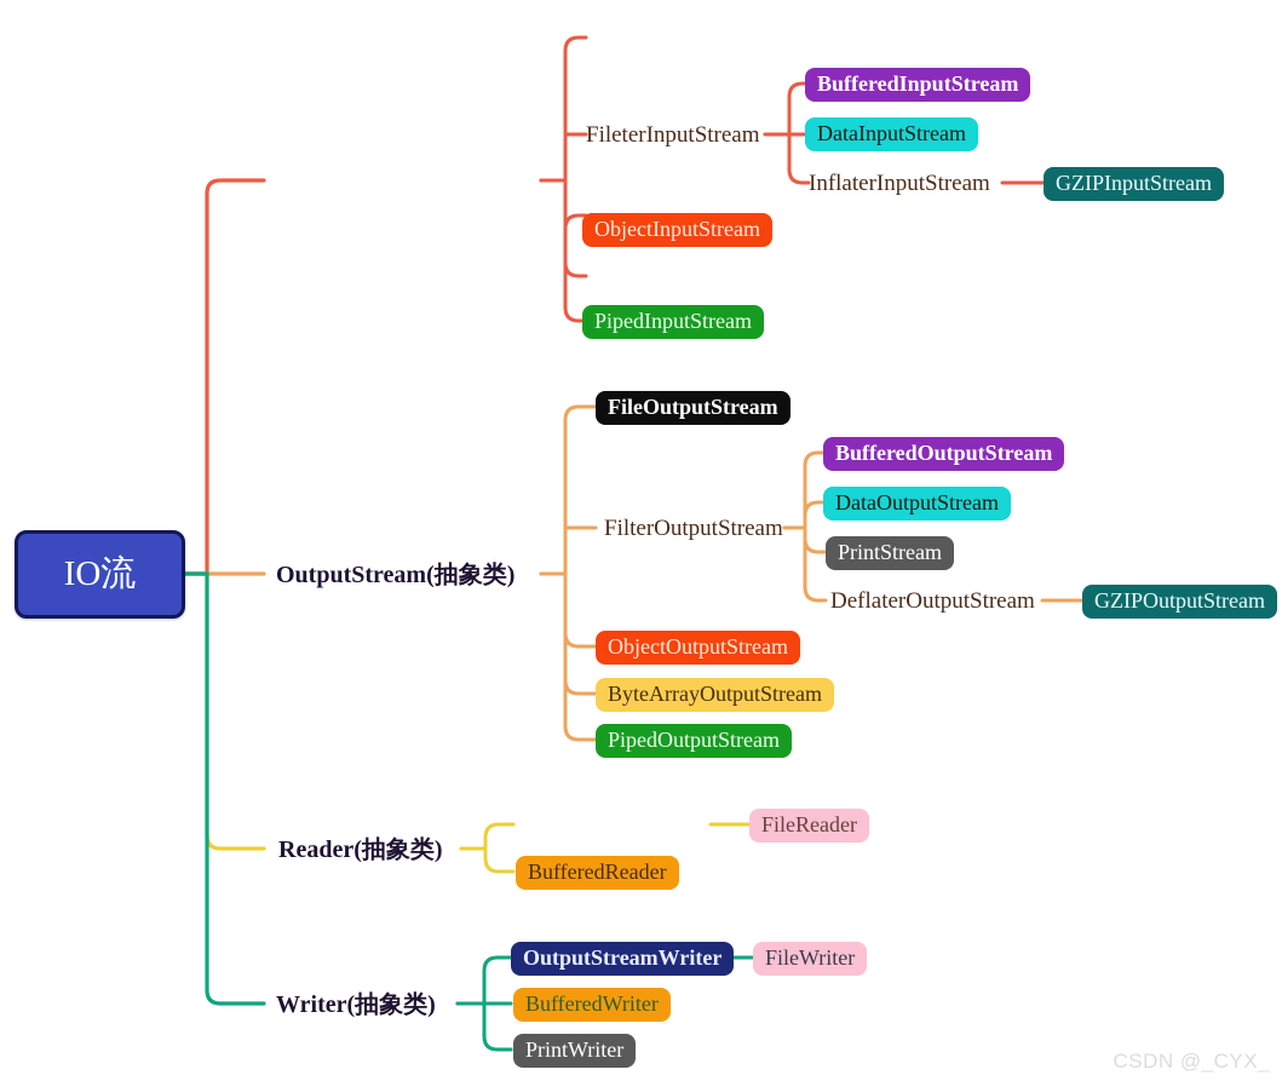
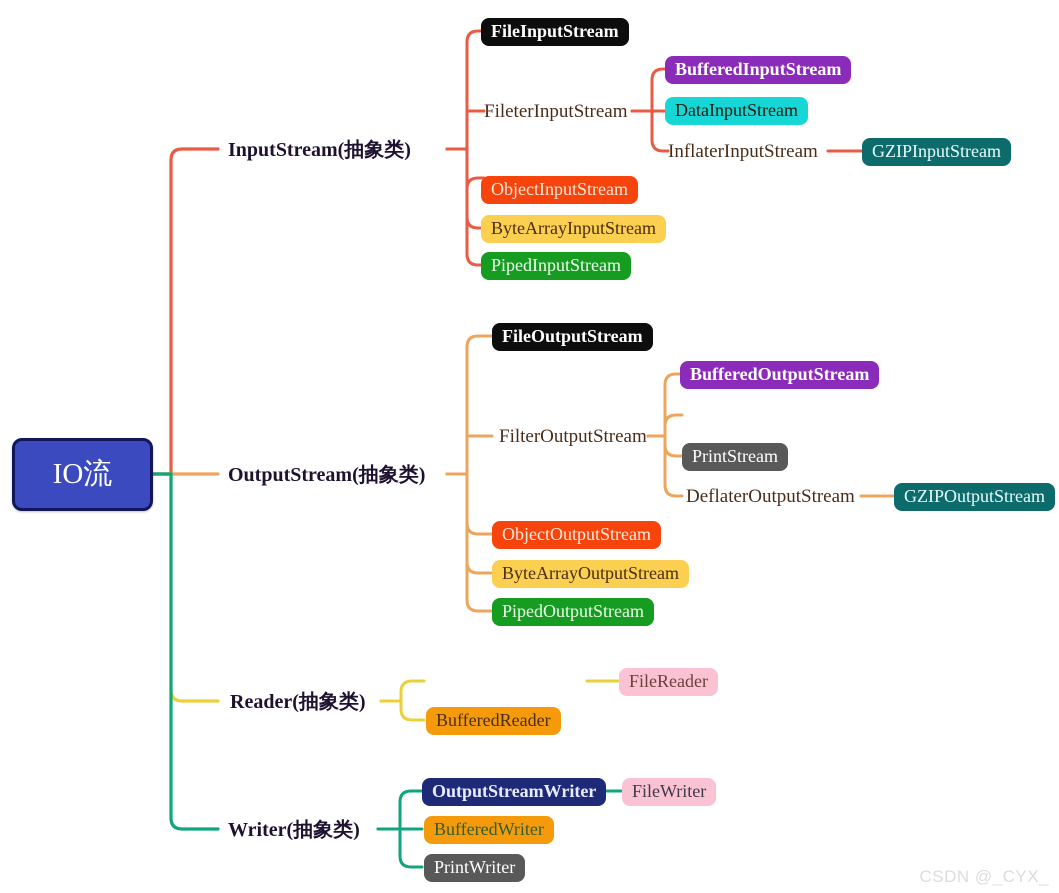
  IO流
+ InputStream(抽象类)
+ FileInputStream
  FileterInputStream
  BufferedInputStream
  DataInputStream
  InflaterInputStream
  GZIPInputStream
  ObjectInputStream
+ ByteArrayInputStream
  PipedInputStream
  OutputStream(抽象类)
  FileOutputStream
  FilterOutputStream
  BufferedOutputStream
- DataOutputStream
  PrintStream
  DeflaterOutputStream
  GZIPOutputStream
  ObjectOutputStream
  ByteArrayOutputStream
  PipedOutputStream
  Reader(抽象类)
  FileReader
  BufferedReader
  Writer(抽象类)
  OutputStreamWriter
  FileWriter
  BufferedWriter
  PrintWriter
  CSDN @_CYX_
